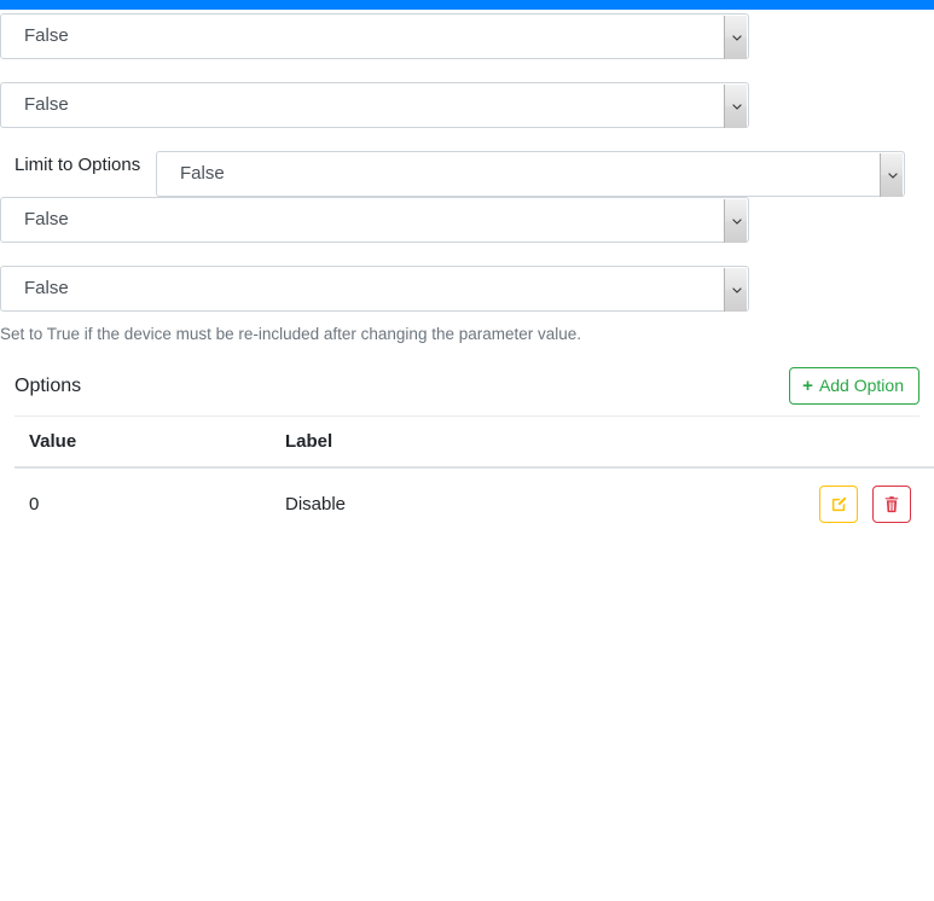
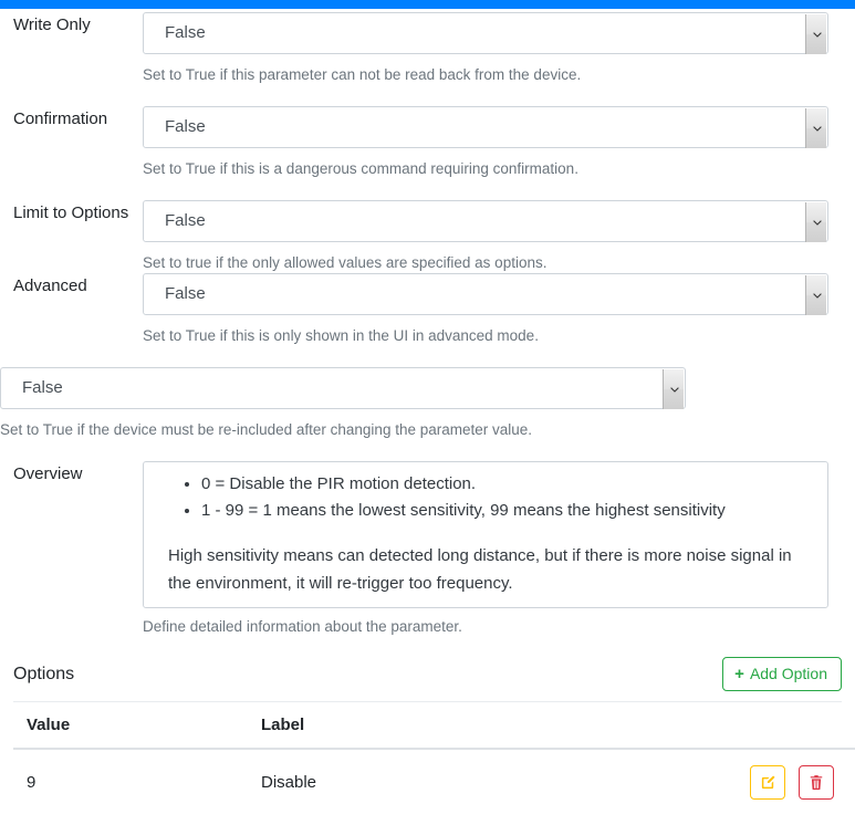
+ Write Only
  False
+ Set to True if this parameter can not be read back from the device.
+ Confirmation
  False
+ Set to True if this is a dangerous command requiring confirmation.
  Limit to Options
  False
+ Set to true if the only allowed values are specified as options.
+ Advanced
  False
+ Set to True if this is only shown in the UI in advanced mode.
  False
  Set to True if the device must be re-included after changing the parameter value.
+ Overview
+ 0 = Disable the PIR motion detection.
+ 1 - 99 = 1 means the lowest sensitivity, 99 means the highest sensitivity
+ High sensitivity means can detected long distance, but if there is more noise signal in the environment, it will re-trigger too frequency.
+ Define detailed information about the parameter.
  Options
  +
  Add Option
  Value	Label
- 0	Disable
+ 9	Disable
